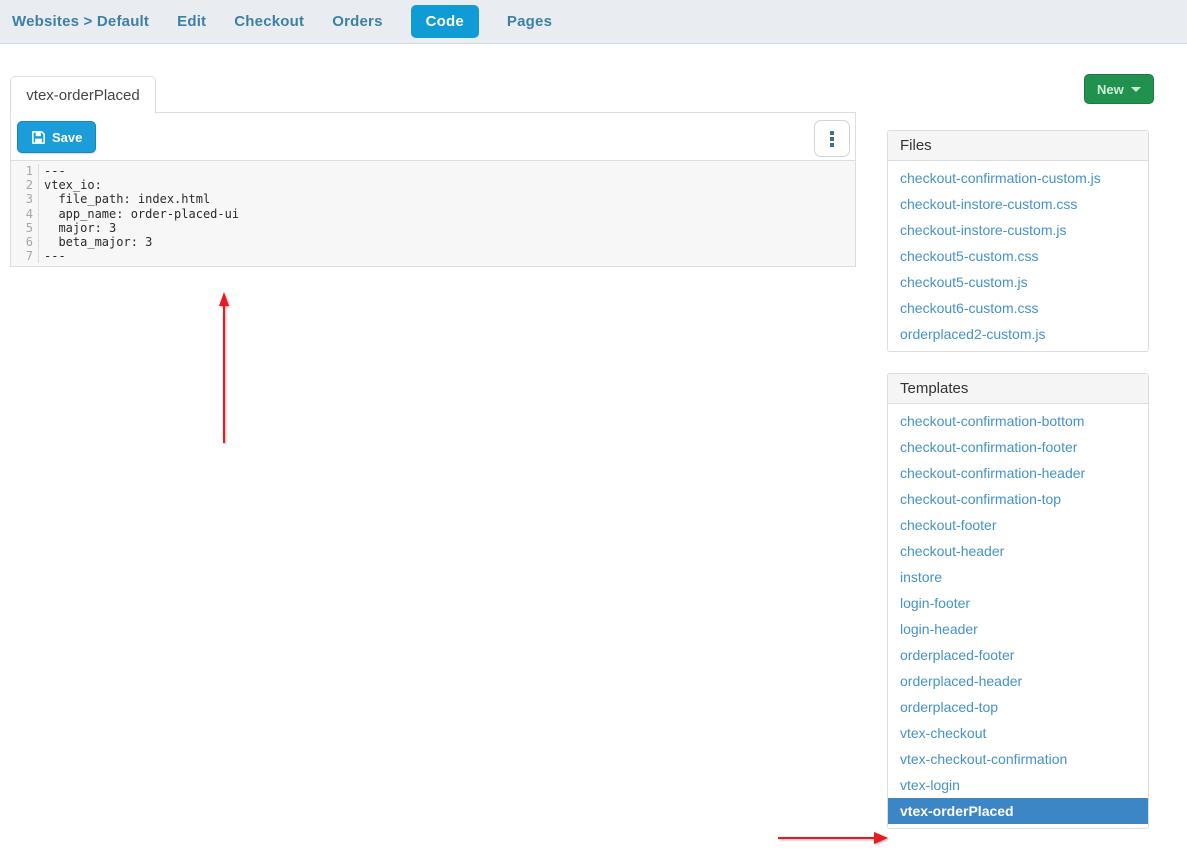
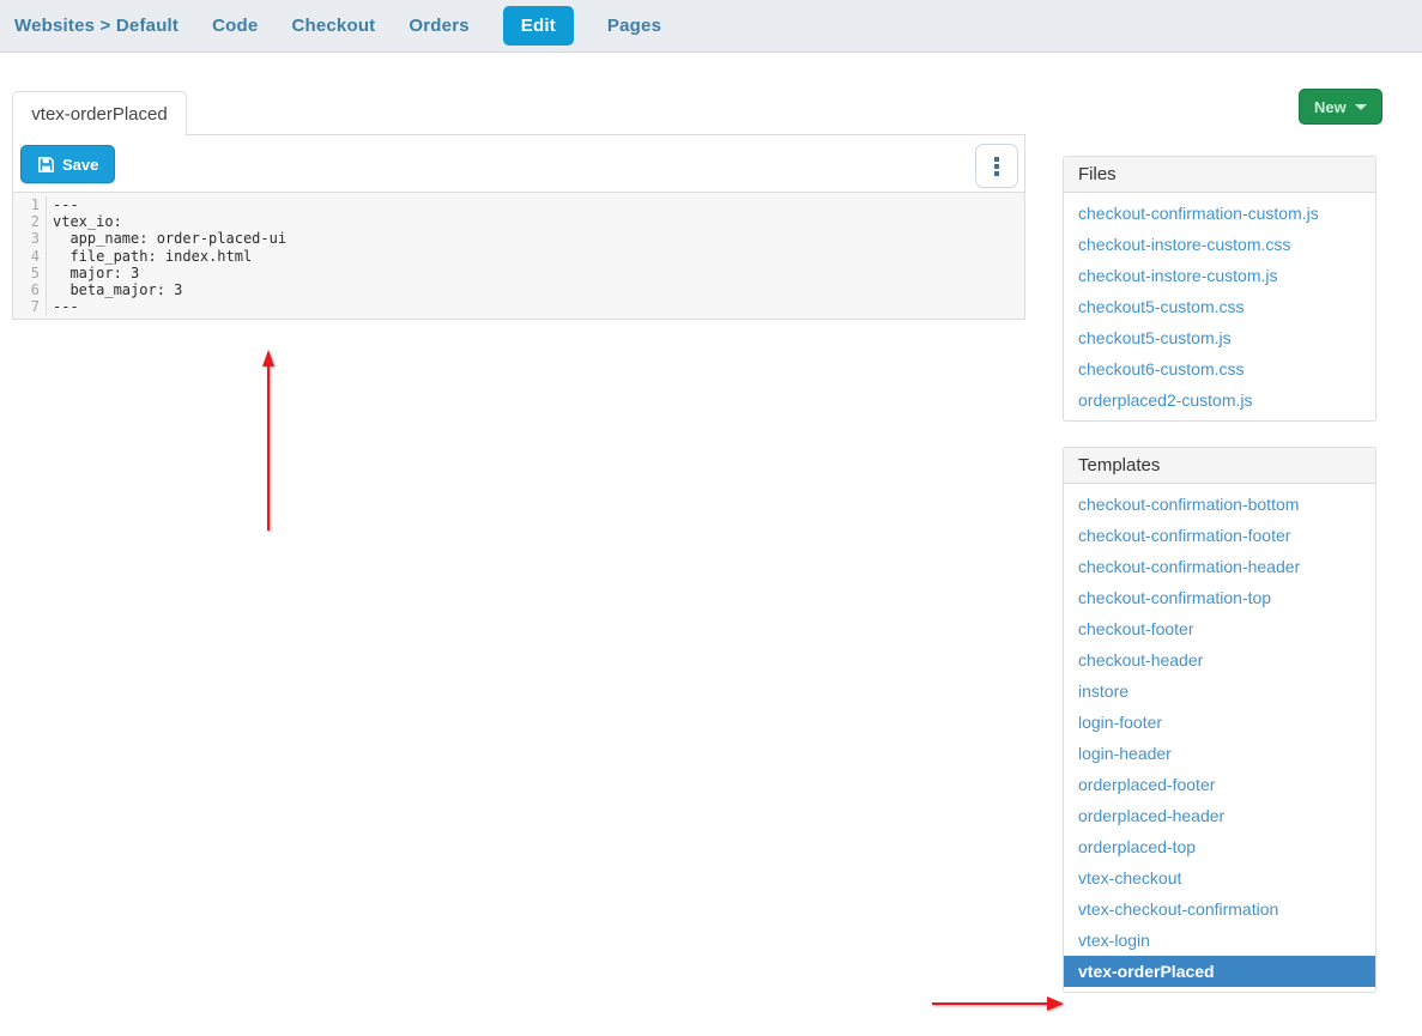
  Websites > Default
- Edit
+ Code
  Checkout
  Orders
- Code
+ Edit
  Pages
  vtex-orderPlaced
  Save
  1
  ---
  2
  vtex_io:
  3
- file_path: index.html
+ app_name: order-placed-ui
  4
- app_name: order-placed-ui
+ file_path: index.html
  5
  major: 3
  6
  beta_major: 3
  7
  ---
  New
  Files
  checkout-confirmation-custom.js
  checkout-instore-custom.css
  checkout-instore-custom.js
  checkout5-custom.css
  checkout5-custom.js
  checkout6-custom.css
  orderplaced2-custom.js
  Templates
  checkout-confirmation-bottom
  checkout-confirmation-footer
  checkout-confirmation-header
  checkout-confirmation-top
  checkout-footer
  checkout-header
  instore
  login-footer
  login-header
  orderplaced-footer
  orderplaced-header
  orderplaced-top
  vtex-checkout
  vtex-checkout-confirmation
  vtex-login
  vtex-orderPlaced
